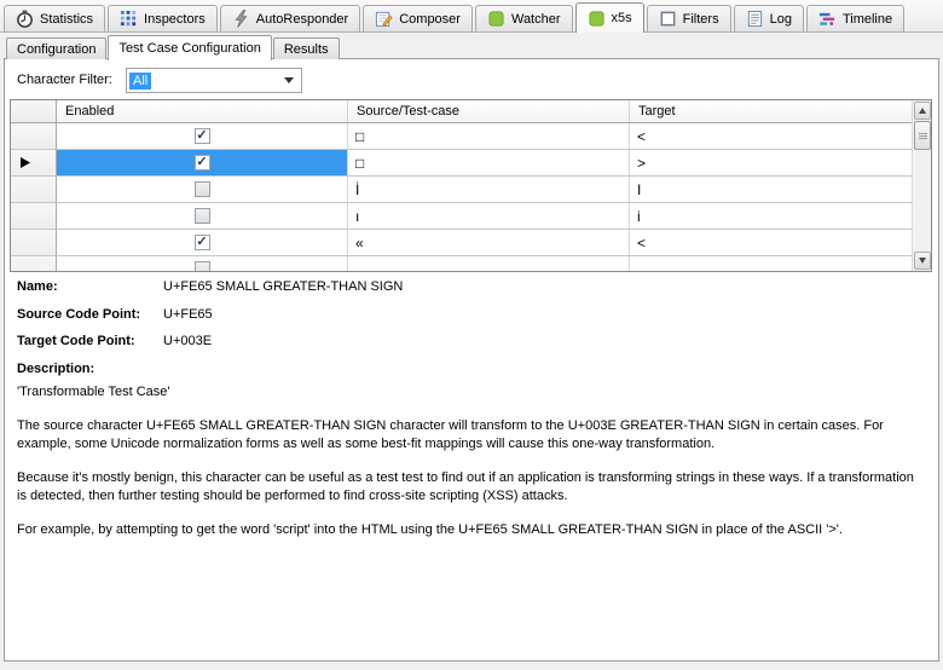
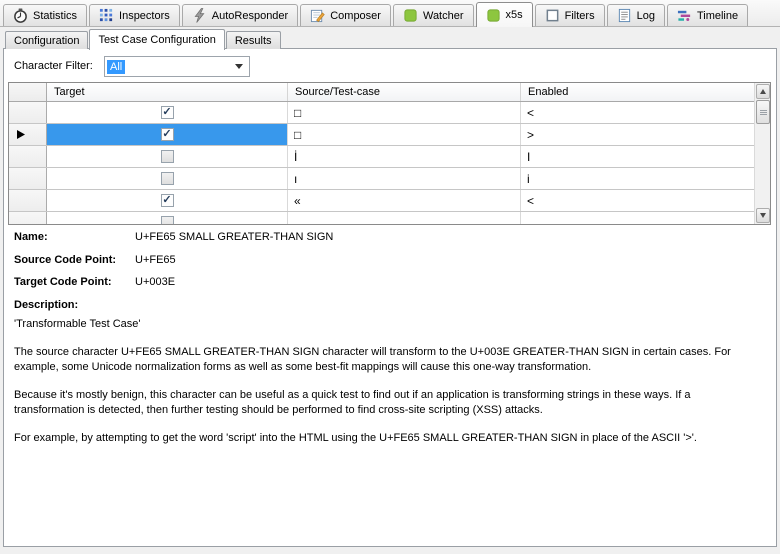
  Statistics
  Inspectors
  AutoResponder
  Composer
  Watcher
  x5s
  Filters
  Log
  Timeline
  Configuration
  Test Case Configuration
  Results
  Character Filter:
  All
- Enabled
+ Target
  Source/Test-case
- Target
+ Enabled
  ✓
  □
  <
  ✓
  □
  >
  İ
  I
  ı
  i
  ✓
  «
  <
  Name: U+FE65 SMALL GREATER-THAN SIGN
  Source Code Point: U+FE65
  Target Code Point: U+003E
  Description:
  'Transformable Test Case'
  The source character U+FE65 SMALL GREATER-THAN SIGN character will transform to the U+003E GREATER-THAN SIGN in certain cases. For example, some Unicode normalization forms as well as some best-fit mappings will cause this one-way transformation.
- Because it's mostly benign, this character can be useful as a test test to find out if an application is transforming strings in these ways. If a transformation is detected, then further testing should be performed to find cross-site scripting (XSS) attacks.
+ Because it's mostly benign, this character can be useful as a quick test to find out if an application is transforming strings in these ways. If a transformation is detected, then further testing should be performed to find cross-site scripting (XSS) attacks.
  For example, by attempting to get the word 'script' into the HTML using the U+FE65 SMALL GREATER-THAN SIGN in place of the ASCII '>'.
